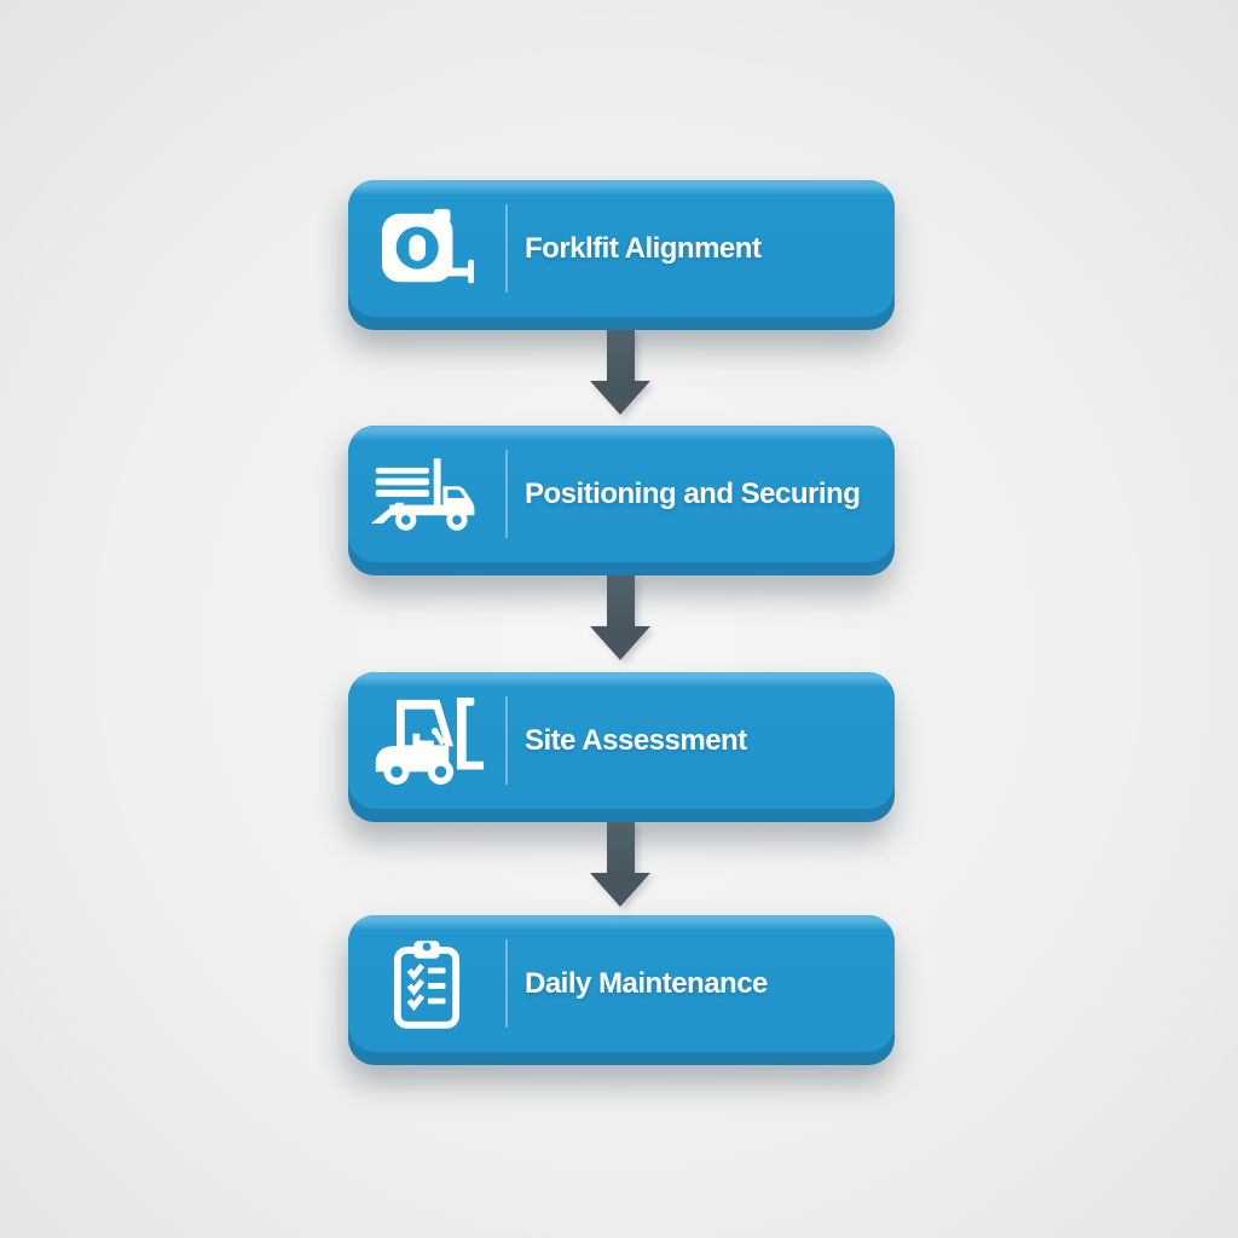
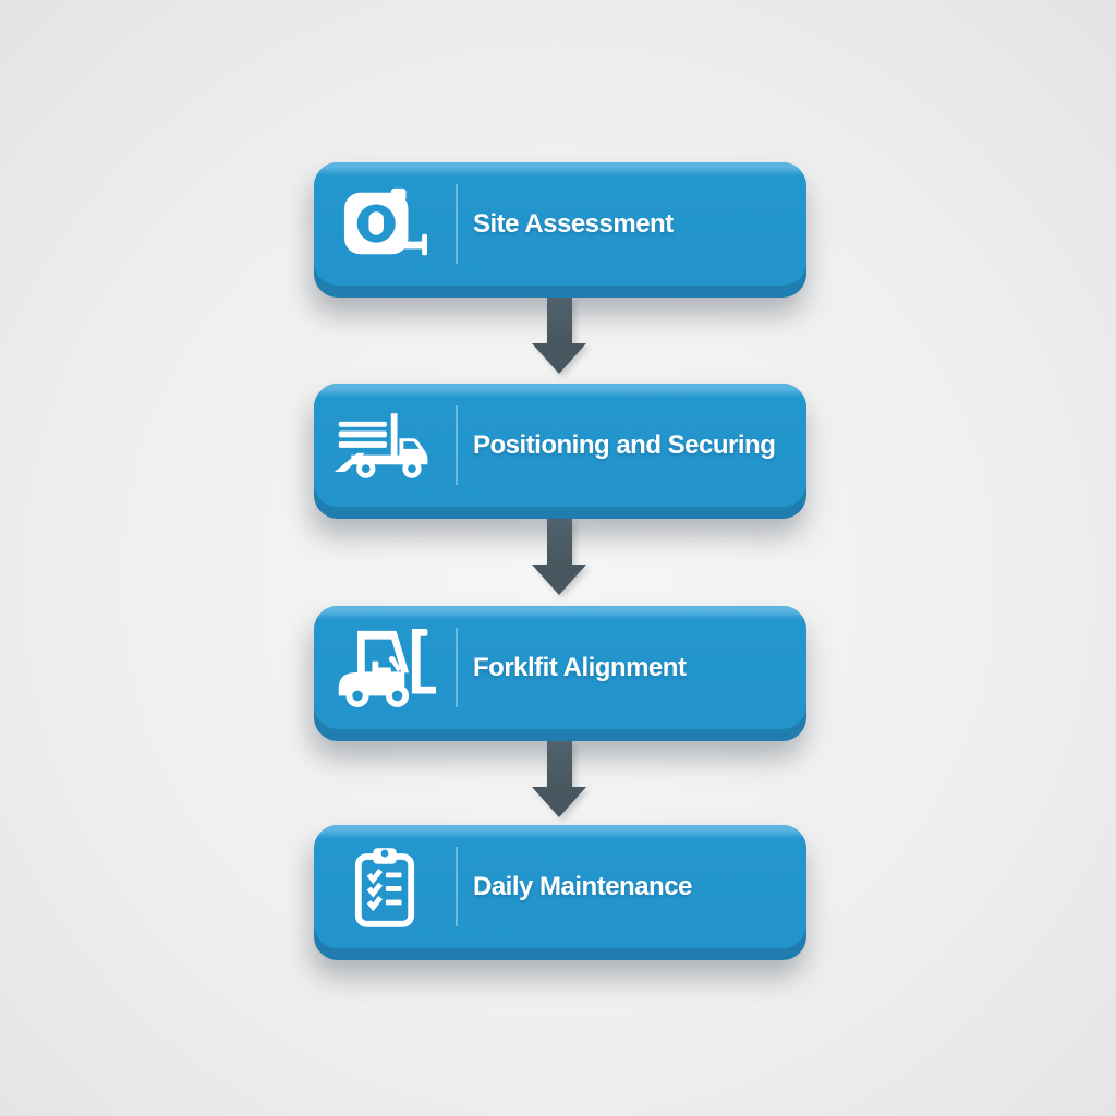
- Forklfit Alignment
+ Site Assessment
  Positioning and Securing
- Site Assessment
+ Forklfit Alignment
  Daily Maintenance
